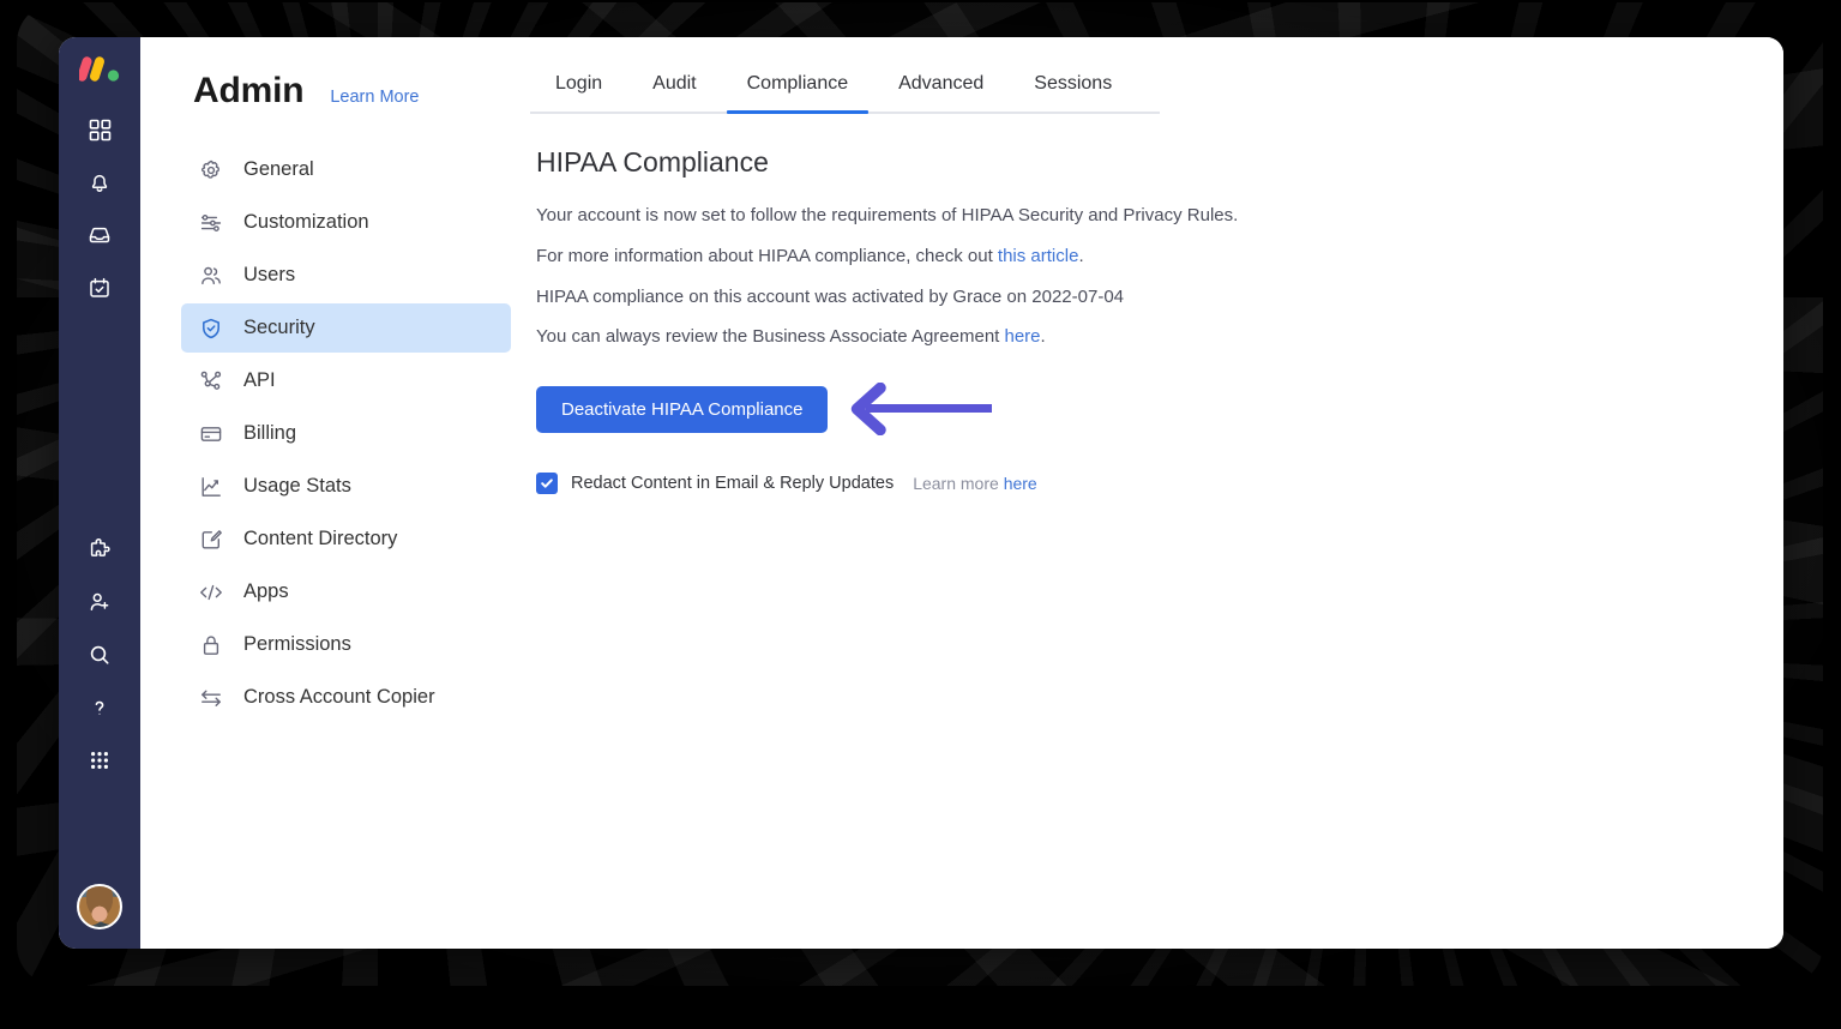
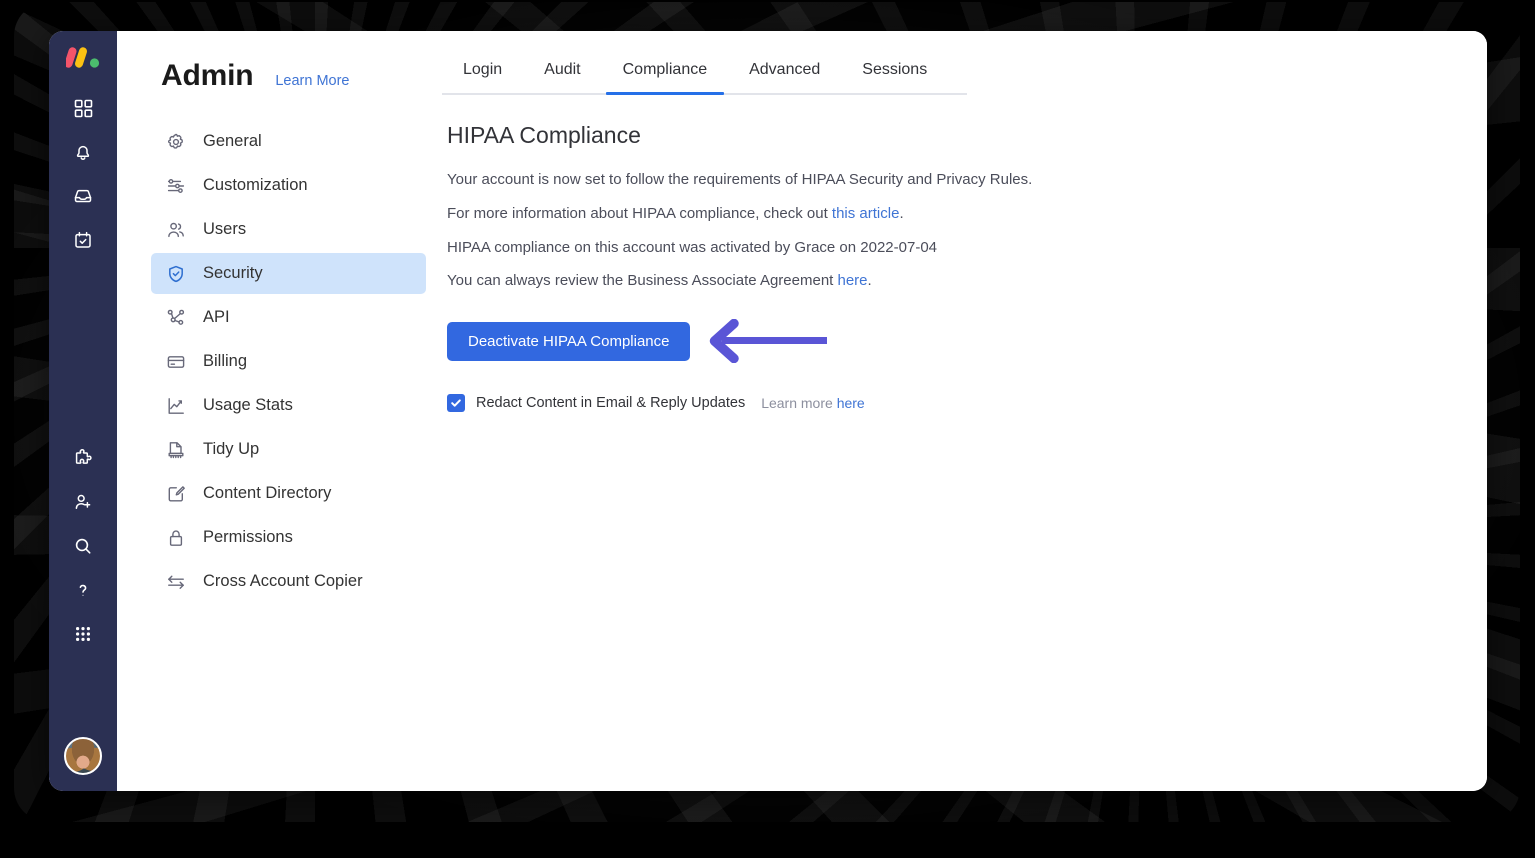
  Admin
  Learn More
  General
  Customization
  Users
  Security
  API
  Billing
  Usage Stats
+ Tidy Up
  Content Directory
- Apps
  Permissions
  Cross Account Copier
  Login
  Audit
  Compliance
  Advanced
  Sessions
  HIPAA Compliance
  Your account is now set to follow the requirements of HIPAA Security and Privacy Rules.
  For more information about HIPAA compliance, check out this article.
  HIPAA compliance on this account was activated by Grace on 2022-07-04
  You can always review the Business Associate Agreement here.
  Deactivate HIPAA Compliance
  Redact Content in Email & Reply Updates
  Learn more here
